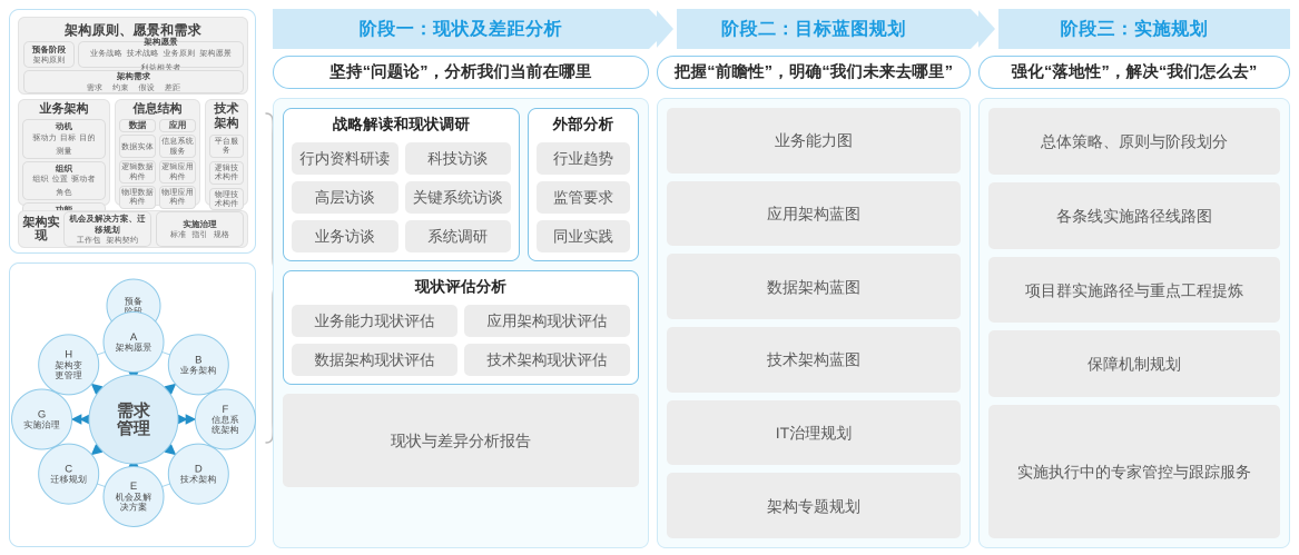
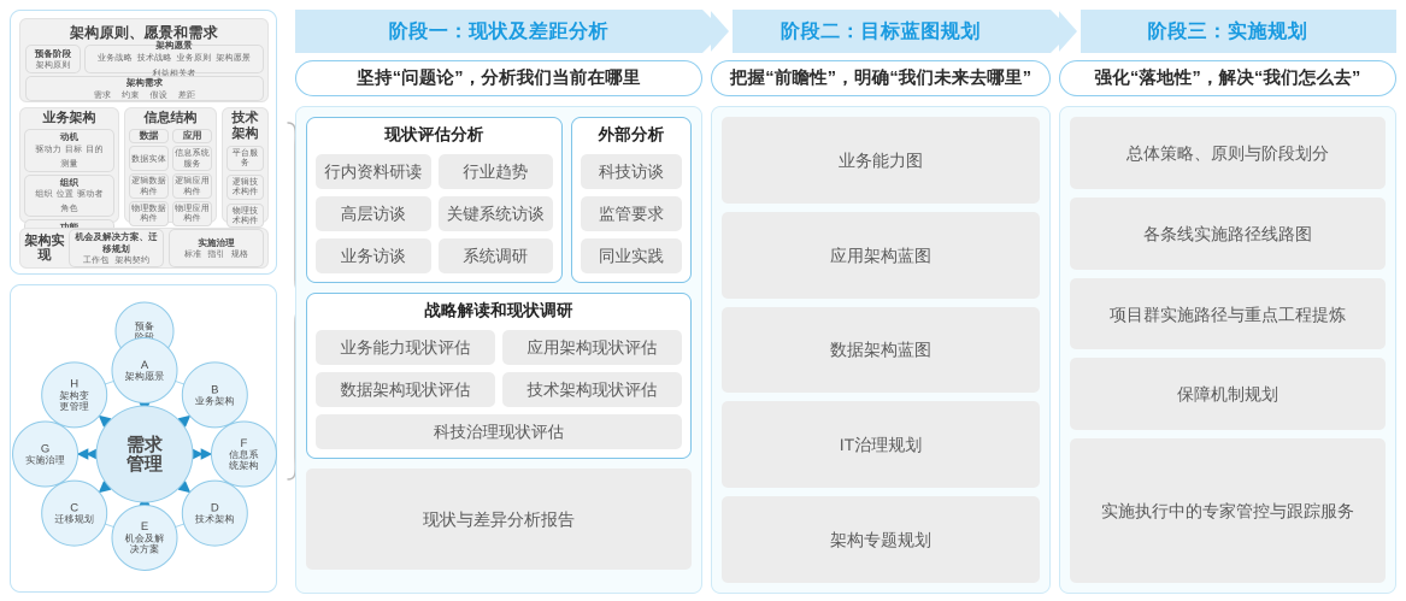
  架构原则、愿景和需求
  预备阶段
  架构原则
  架构愿景
  业务战略
  技术战略
  业务原则
  架构愿景
  利益相关者
  架构需求
  需求
  约束
  假设
  差距
  业务架构
  动机
  驱动力
  目标
  目的
  测量
  组织
  组织
  位置
  驱动者
  角色
  信息结构
  数据
  数据实体
  逻辑数据构件
  物理数据构件
  应用
  信息系统服务
  逻辑应用构件
  物理应用构件
  技术架构
  平台服务
  逻辑技术构件
  物理技术构件
  架构实现
  机会及解决方案、迁移规划
  工作包
  架构契约
  实施治理
  标准
  指引
  规格
  需求
  管理
  预备
  阶段
  A
  架构愿景
  B
  业务架构
  F
  信息系
  统架构
  D
  技术架构
  E
  机会及解
  决方案
  C
  迁移规划
  G
  实施治理
  H
  架构变
  更管理
  阶段一：现状及差距分析
  坚持“问题论”，分析我们当前在哪里
- 战略解读和现状调研
+ 现状评估分析
  行内资料研读
- 科技访谈
+ 行业趋势
  高层访谈
  关键系统访谈
  业务访谈
  系统调研
  外部分析
- 行业趋势
+ 科技访谈
  监管要求
  同业实践
- 现状评估分析
+ 战略解读和现状调研
  业务能力现状评估
  应用架构现状评估
  数据架构现状评估
  技术架构现状评估
+ 科技治理现状评估
  现状与差异分析报告
  阶段二：目标蓝图规划
  把握“前瞻性”，明确“我们未来去哪里”
  业务能力图
  应用架构蓝图
  数据架构蓝图
- 技术架构蓝图
  IT治理规划
  架构专题规划
  阶段三：实施规划
  强化“落地性”，解决“我们怎么去”
  总体策略、原则与阶段划分
  各条线实施路径线路图
  项目群实施路径与重点工程提炼
  保障机制规划
  实施执行中的专家管控与跟踪服务
